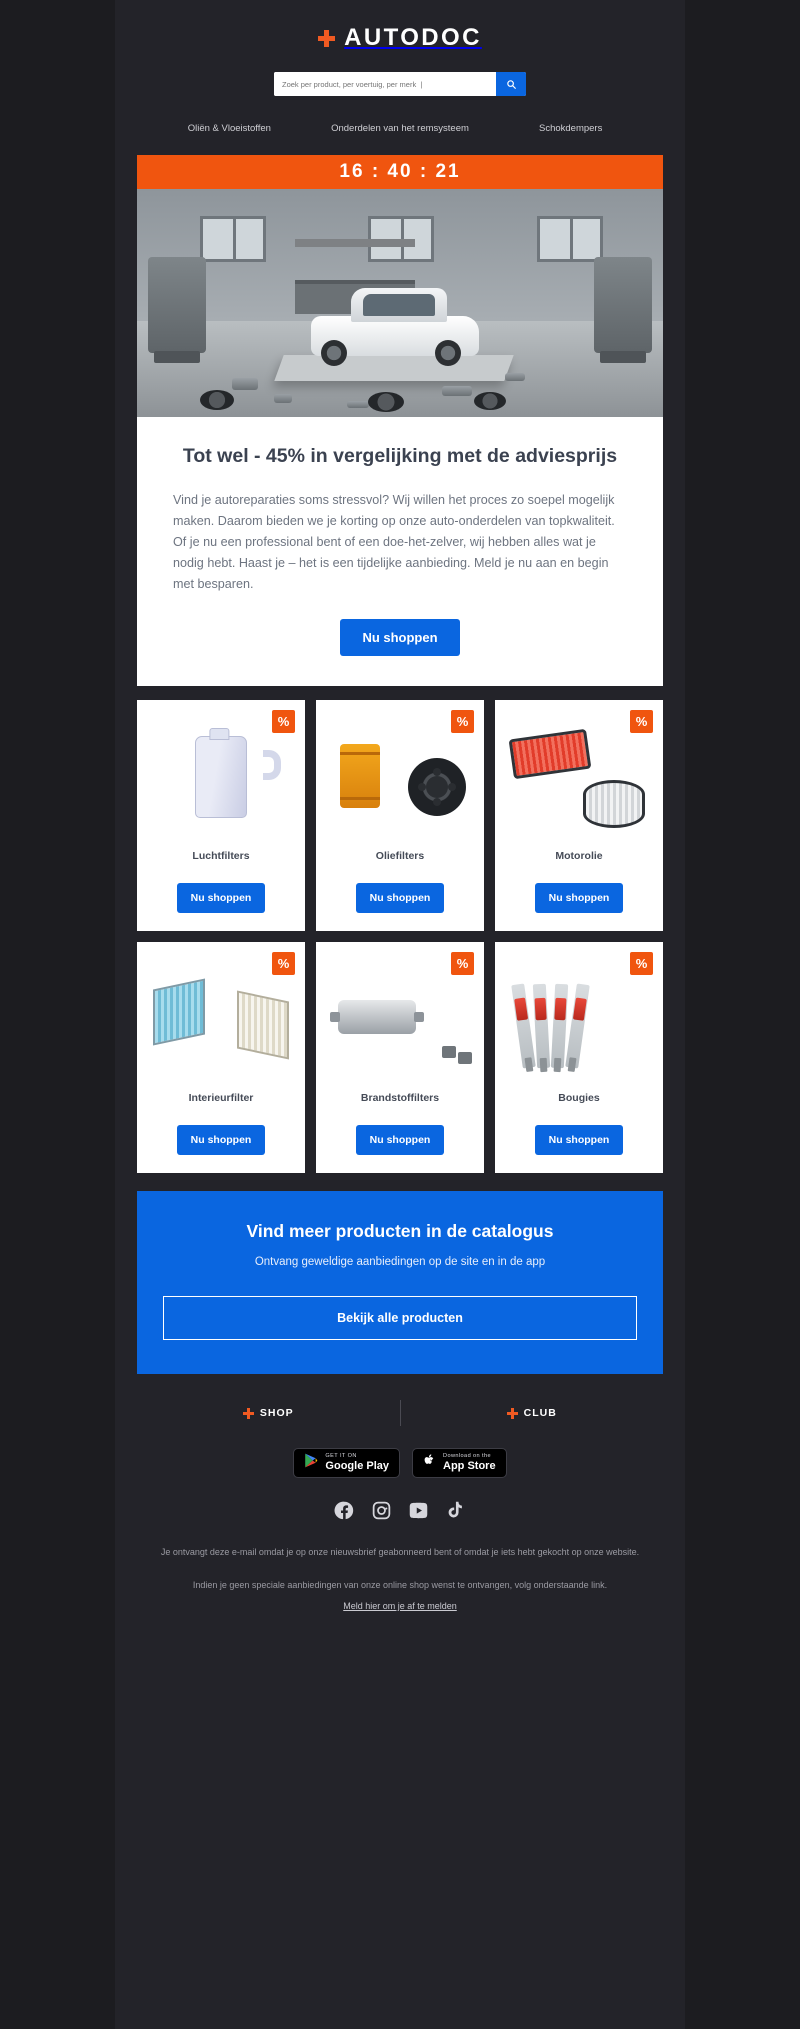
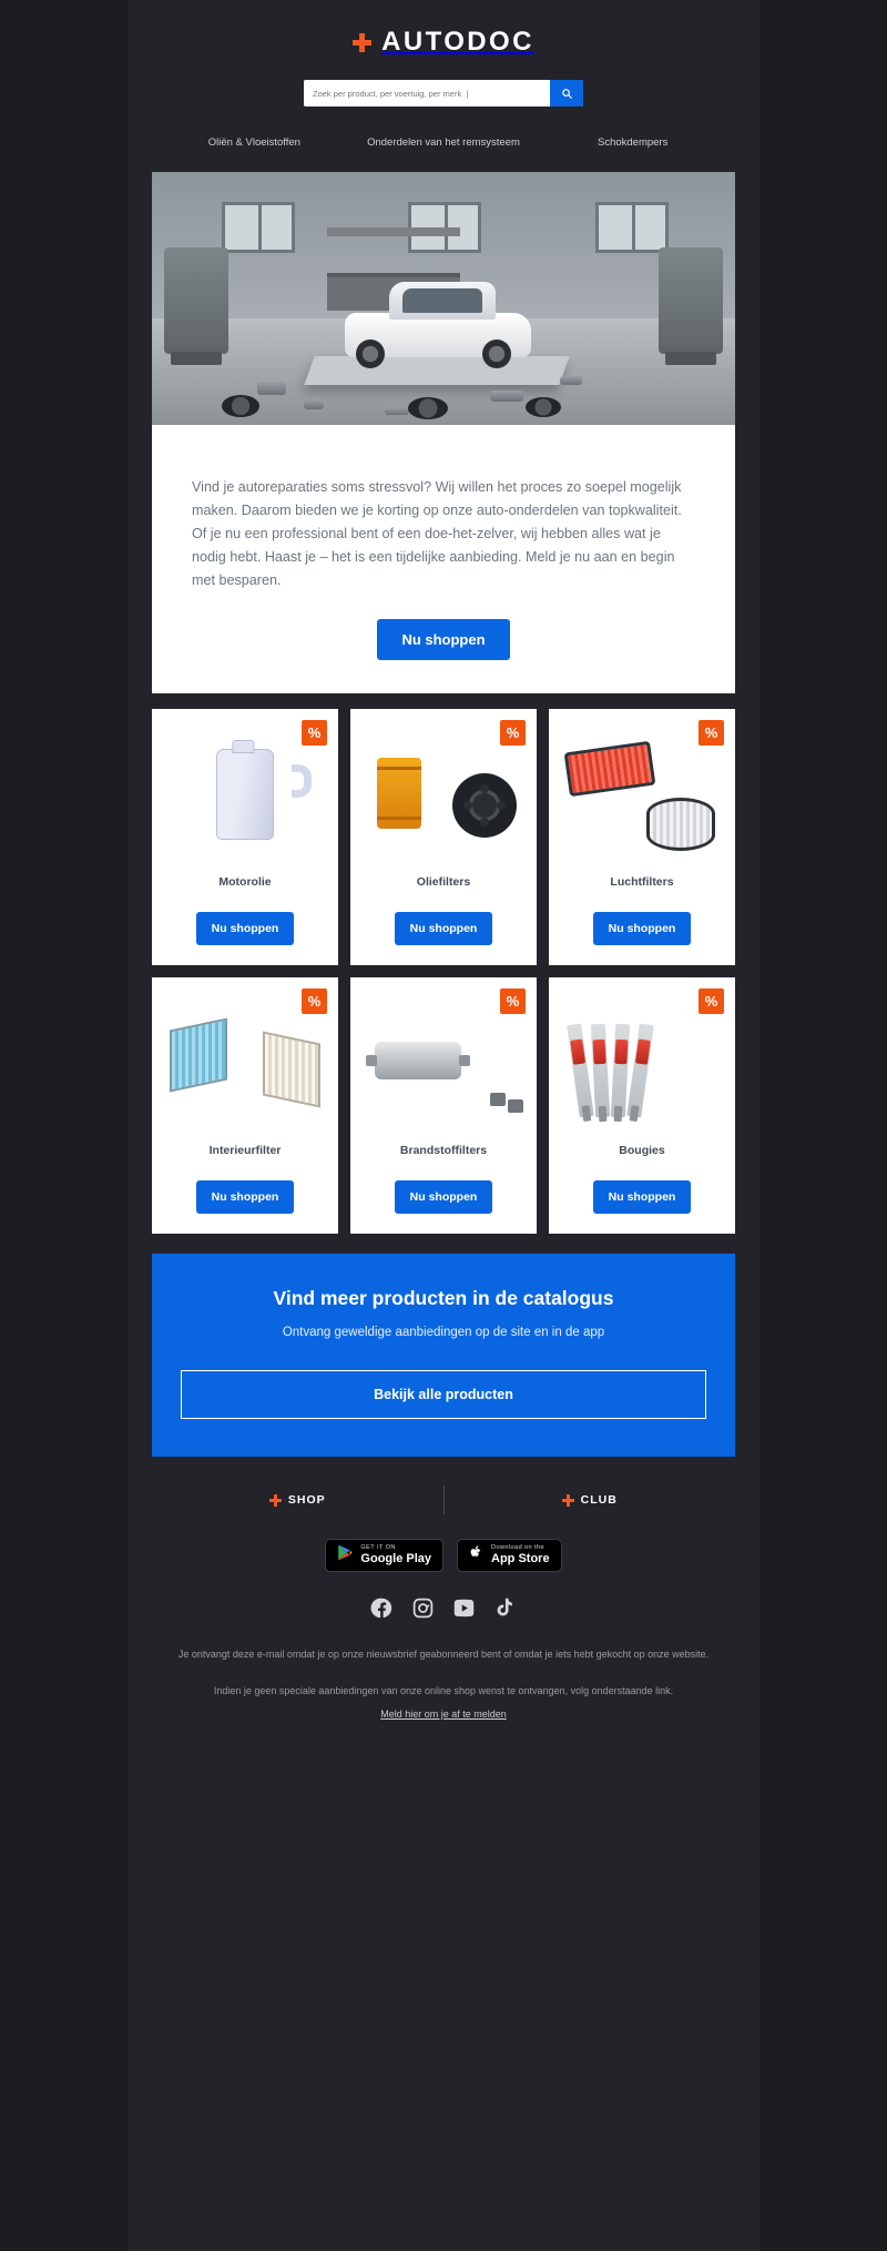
  AUTODOC
  Zoek per product, per voertuig, per merk |
  Oliën & Vloeistoffen
  Onderdelen van het remsysteem
  Schokdempers
- 16 : 40 : 21
- Tot wel - 45% in vergelijking met de adviesprijs
  Vind je autoreparaties soms stressvol? Wij willen het proces zo soepel mogelijk maken. Daarom bieden we je korting op onze auto-onderdelen van topkwaliteit. Of je nu een professional bent of een doe-het-zelver, wij hebben alles wat je nodig hebt. Haast je – het is een tijdelijke aanbieding. Meld je nu aan en begin met besparen.
  Nu shoppen
  %
- Luchtfilters
+ Motorolie
  Nu shoppen
  %
  Oliefilters
  Nu shoppen
  %
- Motorolie
+ Luchtfilters
  Nu shoppen
  %
  Interieurfilter
  Nu shoppen
  %
  Brandstoffilters
  Nu shoppen
  %
  Bougies
  Nu shoppen
  Vind meer producten in de catalogus
  Ontvang geweldige aanbiedingen op de site en in de app
  Bekijk alle producten
  SHOP
  CLUB
  Google Play
  App Store
  Je ontvangt deze e-mail omdat je op onze nieuwsbrief geabonneerd bent of omdat je iets hebt gekocht op onze website.
  Indien je geen speciale aanbiedingen van onze online shop wenst te ontvangen, volg onderstaande link.
  Meld hier om je af te melden
